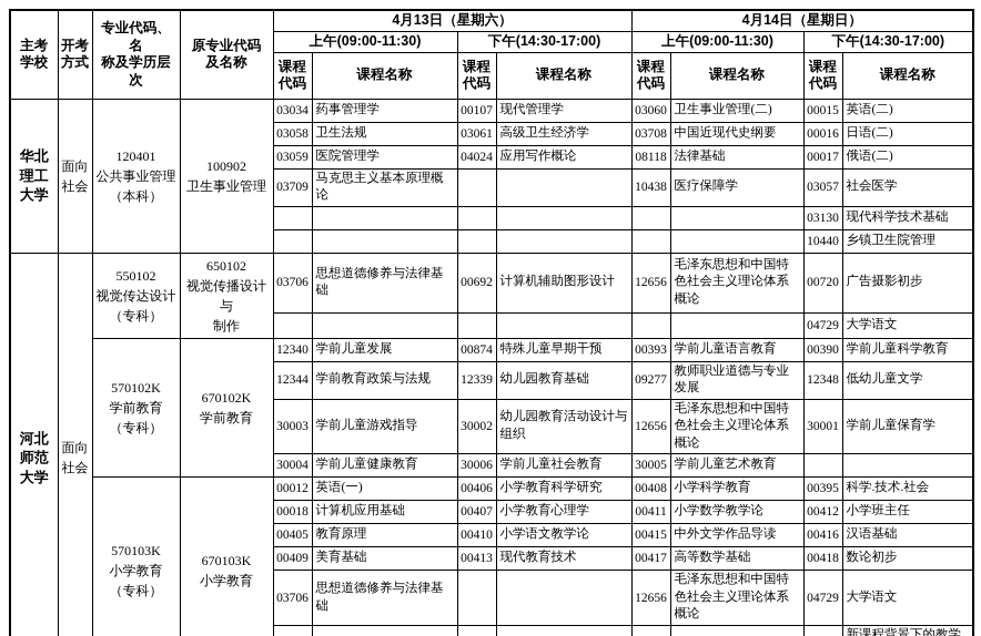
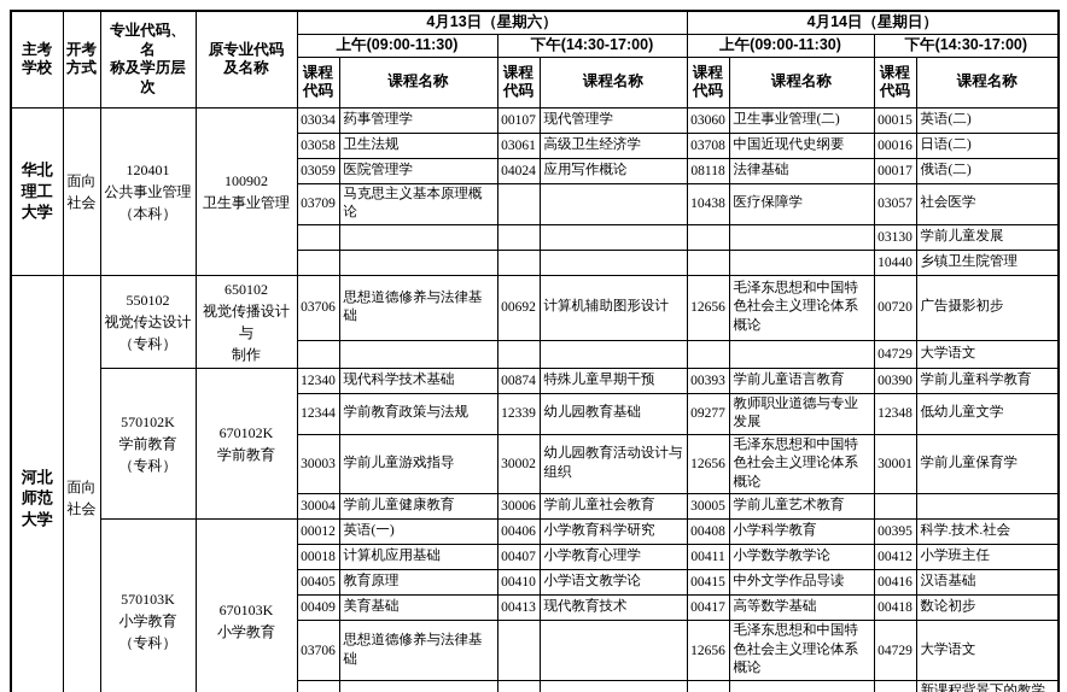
  主考 学校	开考 方式	专业代码、名 称及学历层次	原专业代码 及名称	4月13日（星期六）	4月14日（星期日）
  上午(09:00-11:30)	下午(14:30-17:00)	上午(09:00-11:30)	下午(14:30-17:00)
  课程 代码	课程名称	课程 代码	课程名称	课程 代码	课程名称	课程 代码	课程名称
  华北 理工 大学	面向 社会	120401 公共事业管理 （本科）	100902 卫生事业管理	03034	药事管理学	00107	现代管理学	03060	卫生事业管理(二)	00015	英语(二)
  03058	卫生法规	03061	高级卫生经济学	03708	中国近现代史纲要	00016	日语(二)
  03059	医院管理学	04024	应用写作概论	08118	法律基础	00017	俄语(二)
  03709	马克思主义基本原理概论			10438	医疗保障学	03057	社会医学
- 						03130	现代科学技术基础
+ 						03130	学前儿童发展
  						10440	乡镇卫生院管理
  河北 师范 大学	面向 社会	550102 视觉传达设计 （专科）	650102 视觉传播设计与 制作	03706	思想道德修养与法律基础	00692	计算机辅助图形设计	12656	毛泽东思想和中国特色社会主义理论体系概论	00720	广告摄影初步
  						04729	大学语文
- 570102K 学前教育 （专科）	670102K 学前教育	12340	学前儿童发展	00874	特殊儿童早期干预	00393	学前儿童语言教育	00390	学前儿童科学教育
+ 570102K 学前教育 （专科）	670102K 学前教育	12340	现代科学技术基础	00874	特殊儿童早期干预	00393	学前儿童语言教育	00390	学前儿童科学教育
  12344	学前教育政策与法规	12339	幼儿园教育基础	09277	教师职业道德与专业发展	12348	低幼儿童文学
  30003	学前儿童游戏指导	30002	幼儿园教育活动设计与组织	12656	毛泽东思想和中国特色社会主义理论体系概论	30001	学前儿童保育学
  30004	学前儿童健康教育	30006	学前儿童社会教育	30005	学前儿童艺术教育
  570103K 小学教育 （专科）	670103K 小学教育	00012	英语(一)	00406	小学教育科学研究	00408	小学科学教育	00395	科学.技术.社会
  00018	计算机应用基础	00407	小学教育心理学	00411	小学数学教学论	00412	小学班主任
  00405	教育原理	00410	小学语文教学论	00415	中外文学作品导读	00416	汉语基础
  00409	美育基础	00413	现代教育技术	00417	高等数学基础	00418	数论初步
  03706	思想道德修养与法律基础			12656	毛泽东思想和中国特色社会主义理论体系概论	04729	大学语文
  							新课程背景下的教学
